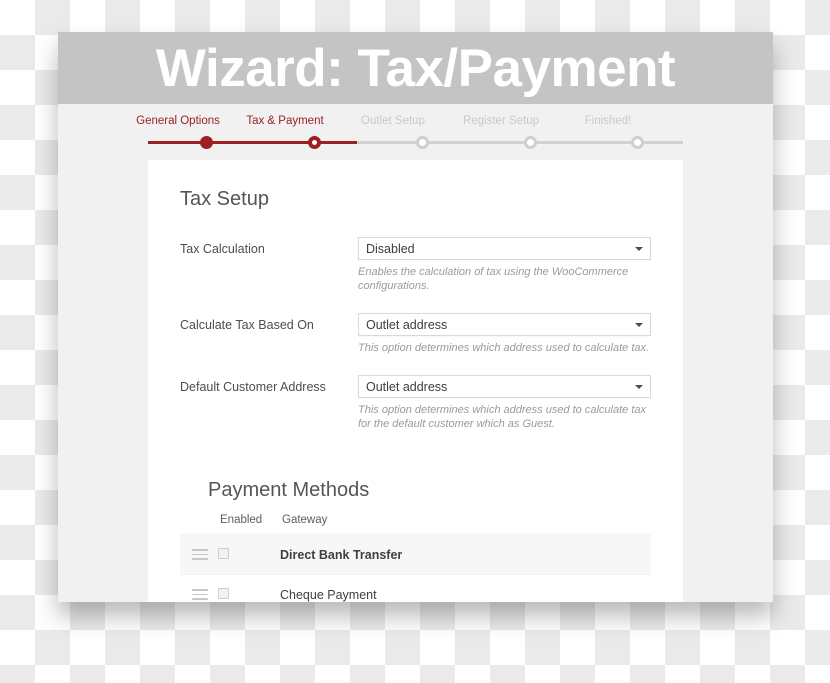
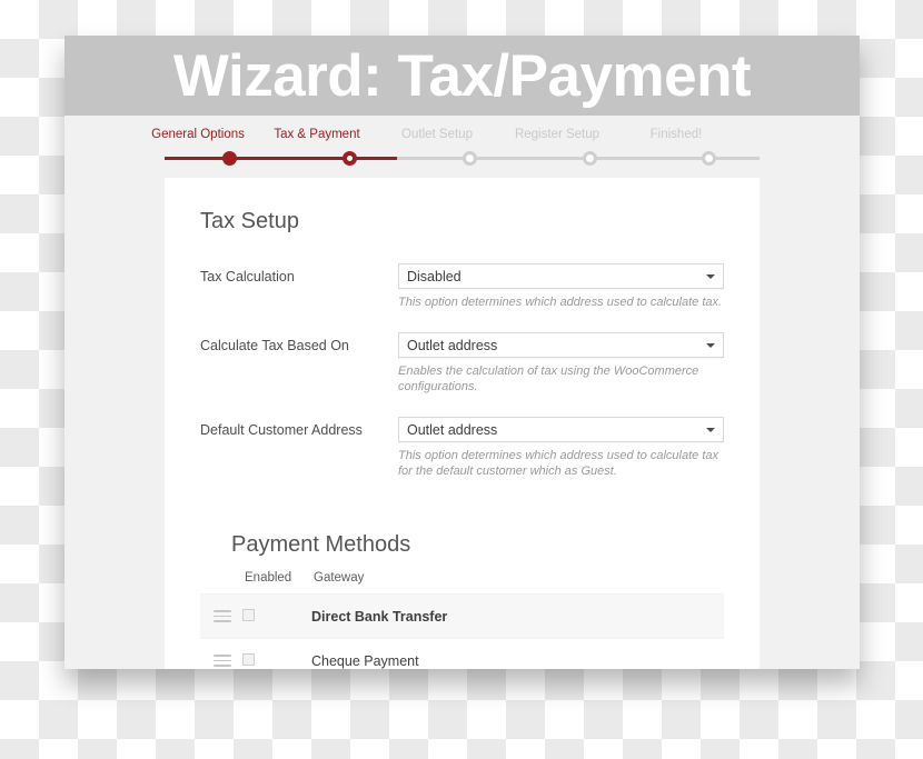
  Wizard: Tax/Payment
  General Options
  Tax & Payment
  Outlet Setup
  Register Setup
  Finished!
  Tax Setup
  Tax Calculation
  Disabled
- Enables the calculation of tax using the WooCommerce configurations.
+ This option determines which address used to calculate tax.
  Calculate Tax Based On
  Outlet address
- This option determines which address used to calculate tax.
+ Enables the calculation of tax using the WooCommerce configurations.
  Default Customer Address
  Outlet address
  This option determines which address used to calculate tax for the default customer which as Guest.
  Payment Methods
  Enabled
  Gateway
  Direct Bank Transfer
  Cheque Payment
